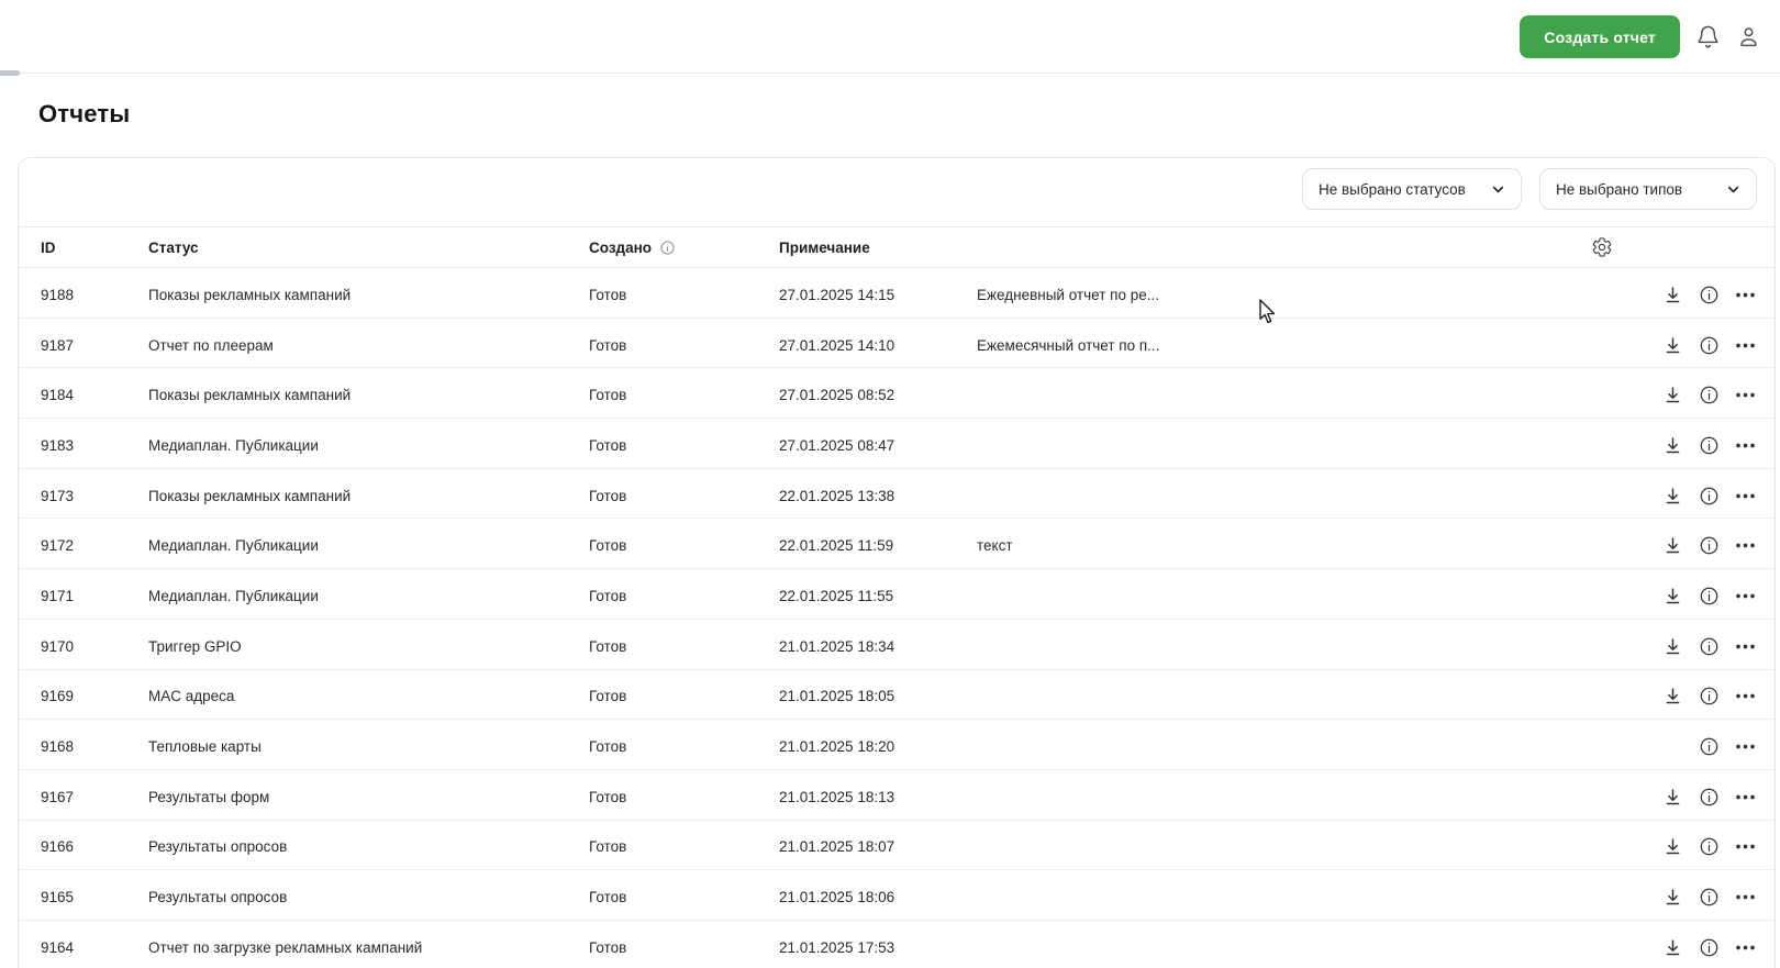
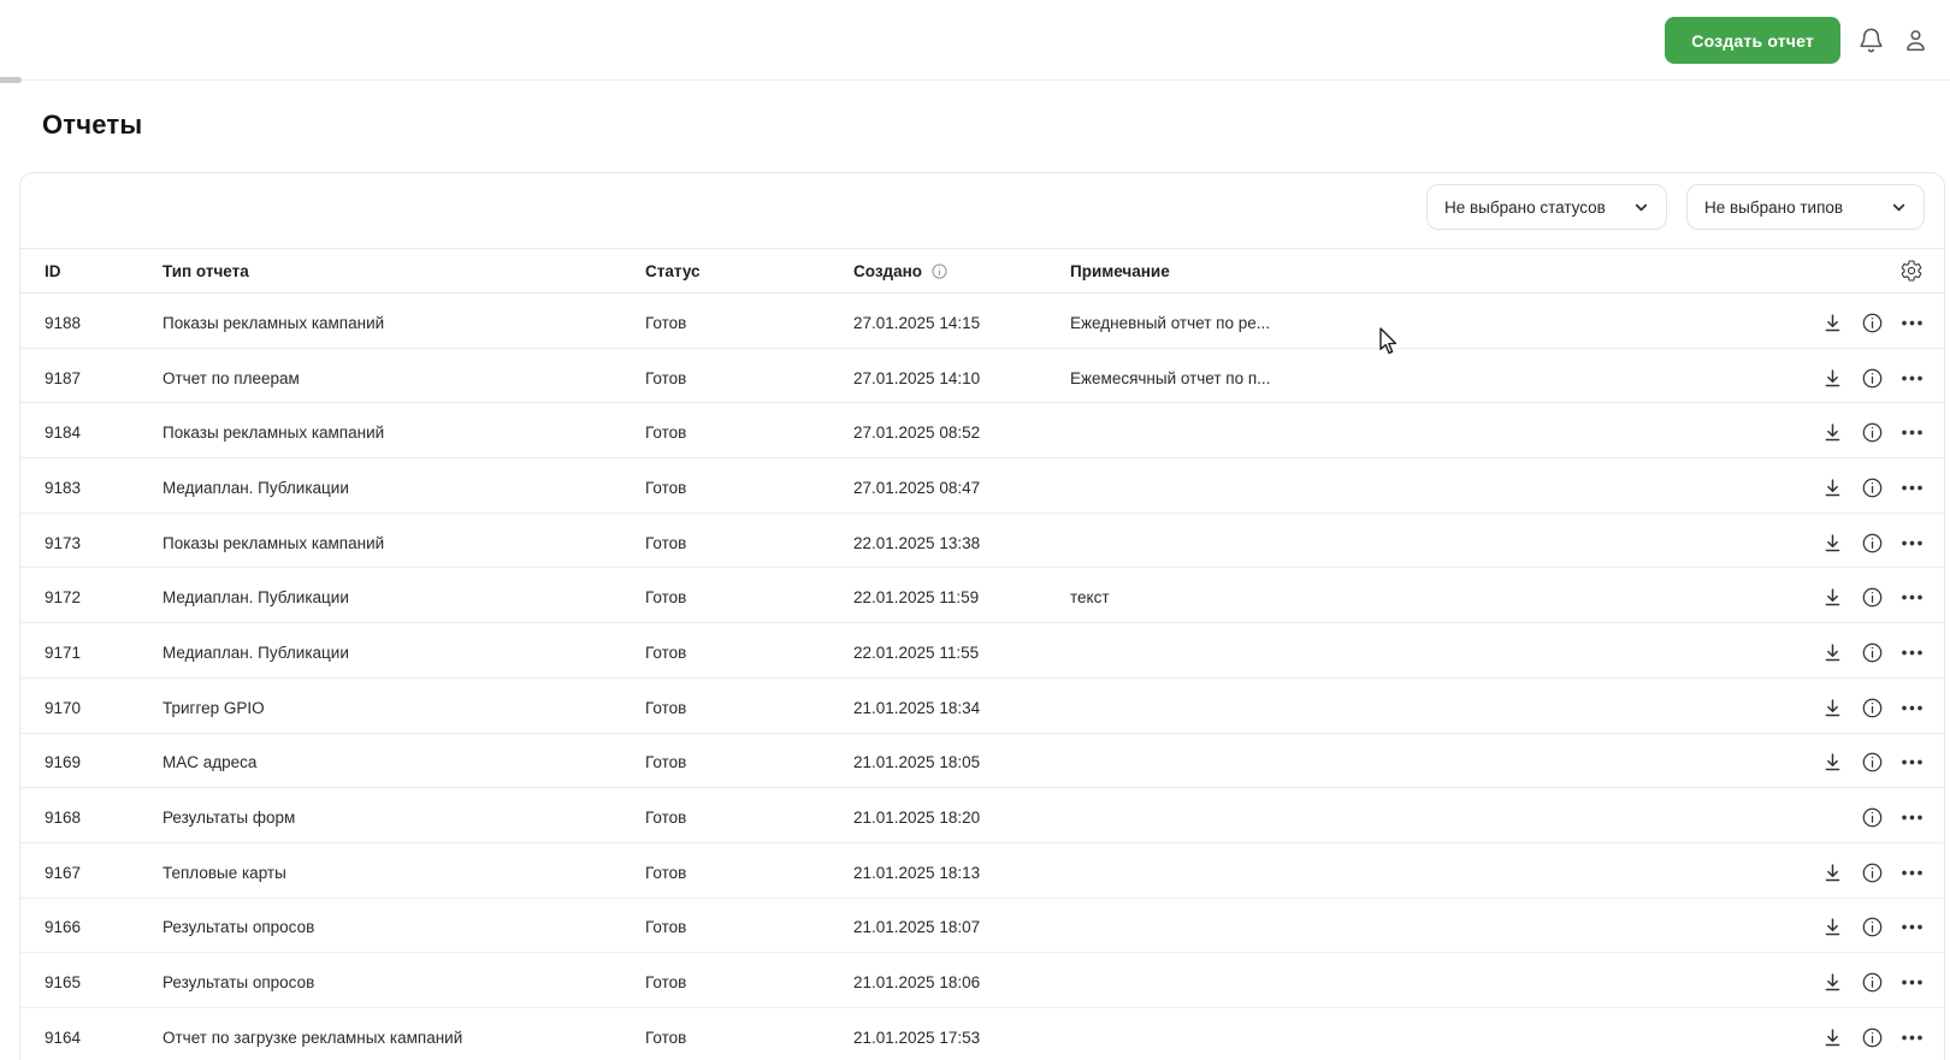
  Создать отчет
  Отчеты
  Не выбрано статусов
  Не выбрано типов
  ID
+ Тип отчета
  Статус
  Создано
  Примечание
  9188
  Показы рекламных кампаний
  Готов
  27.01.2025 14:15
  Ежедневный отчет по ре...
  9187
  Отчет по плеерам
  Готов
  27.01.2025 14:10
  Ежемесячный отчет по п...
  9184
  Показы рекламных кампаний
  Готов
  27.01.2025 08:52
  9183
  Медиаплан. Публикации
  Готов
  27.01.2025 08:47
  9173
  Показы рекламных кампаний
  Готов
  22.01.2025 13:38
  9172
  Медиаплан. Публикации
  Готов
  22.01.2025 11:59
  текст
  9171
  Медиаплан. Публикации
  Готов
  22.01.2025 11:55
  9170
  Триггер GPIO
  Готов
  21.01.2025 18:34
  9169
  MAC адреса
  Готов
  21.01.2025 18:05
  9168
- Тепловые карты
+ Результаты форм
  Готов
  21.01.2025 18:20
  9167
- Результаты форм
+ Тепловые карты
  Готов
  21.01.2025 18:13
  9166
  Результаты опросов
  Готов
  21.01.2025 18:07
  9165
  Результаты опросов
  Готов
  21.01.2025 18:06
  9164
  Отчет по загрузке рекламных кампаний
  Готов
  21.01.2025 17:53
